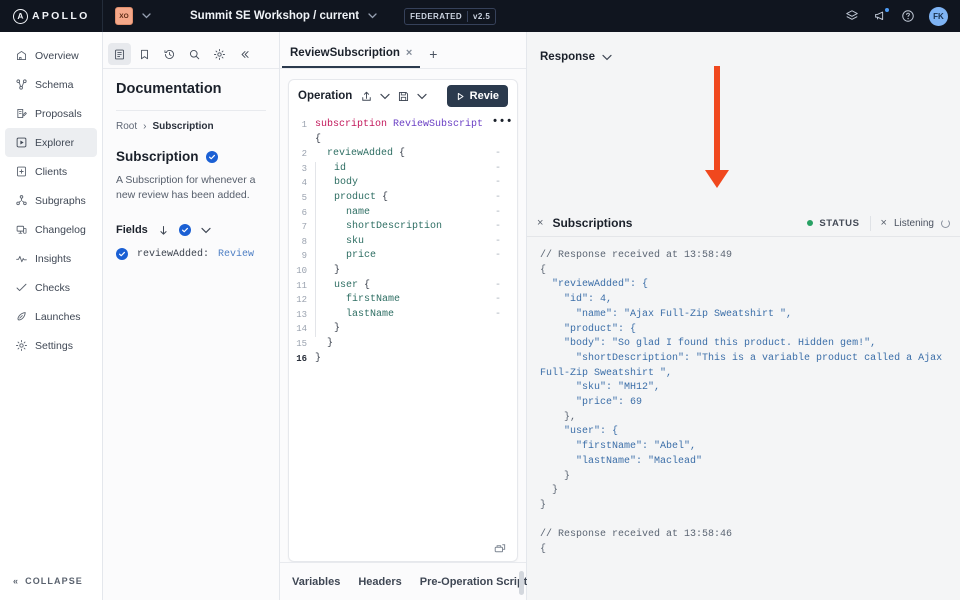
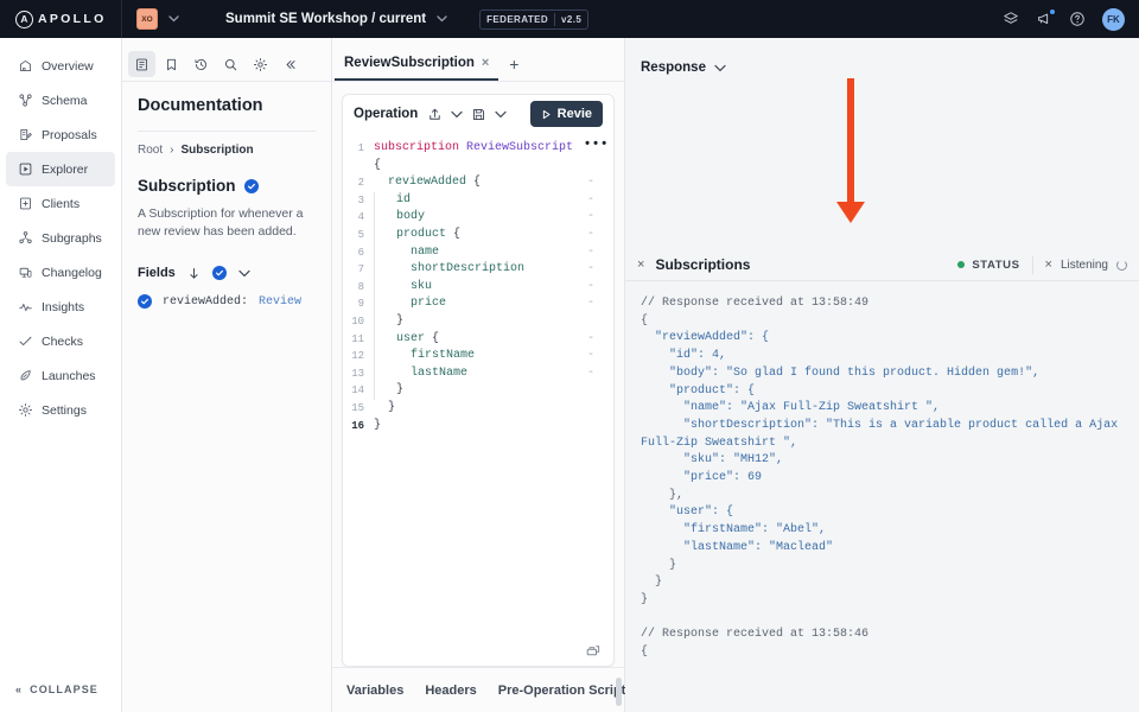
  A
  APOLLO
  Summit SE Workshop / current
  FEDERATED
  v2.5
  FK
  Overview
  Schema
  Proposals
  Explorer
  Clients
  Subgraphs
  Changelog
  Insights
  Checks
  Launches
  Settings
  «
  COLLAPSE
  Documentation
  Root
  ›
  Subscription
  Subscription
  A Subscription for whenever a new review has been added.
  Fields
  reviewAdded:
  Review
  ReviewSubscription
  ×
  +
  Operation
  Revie
  •••
  1
  subscription ReviewSubscript
  {
  2
  reviewAdded {
  -
  3
  id
  -
  4
  body
  -
  5
  product {
  -
  6
  name
  -
  7
  shortDescription
  -
  8
  sku
  -
  9
  price
  -
  10
  }
  11
  user {
  -
  12
  firstName
  -
  13
  lastName
  -
  14
  }
  15
  }
  16
  }
  Variables
  Headers
  Pre-Operation Scrit
  Response
  ×
  Subscriptions
  STATUS
  ×
  Listening
  // Response received at 13:58:49
  {
  "reviewAdded": {
  "id": 4,
- "name": "Ajax Full-Zip Sweatshirt ",
+ "body": "So glad I found this product. Hidden gem!",
  "product": {
- "body": "So glad I found this product. Hidden gem!",
+ "name": "Ajax Full-Zip Sweatshirt ",
  "shortDescription": "This is a variable product called a Ajax Full-Zip Sweatshirt ",
  "sku": "MH12",
  "price": 69
  },
  "user": {
  "firstName": "Abel",
  "lastName": "Maclead"
  }
  }
  }
  // Response received at 13:58:46
  {
